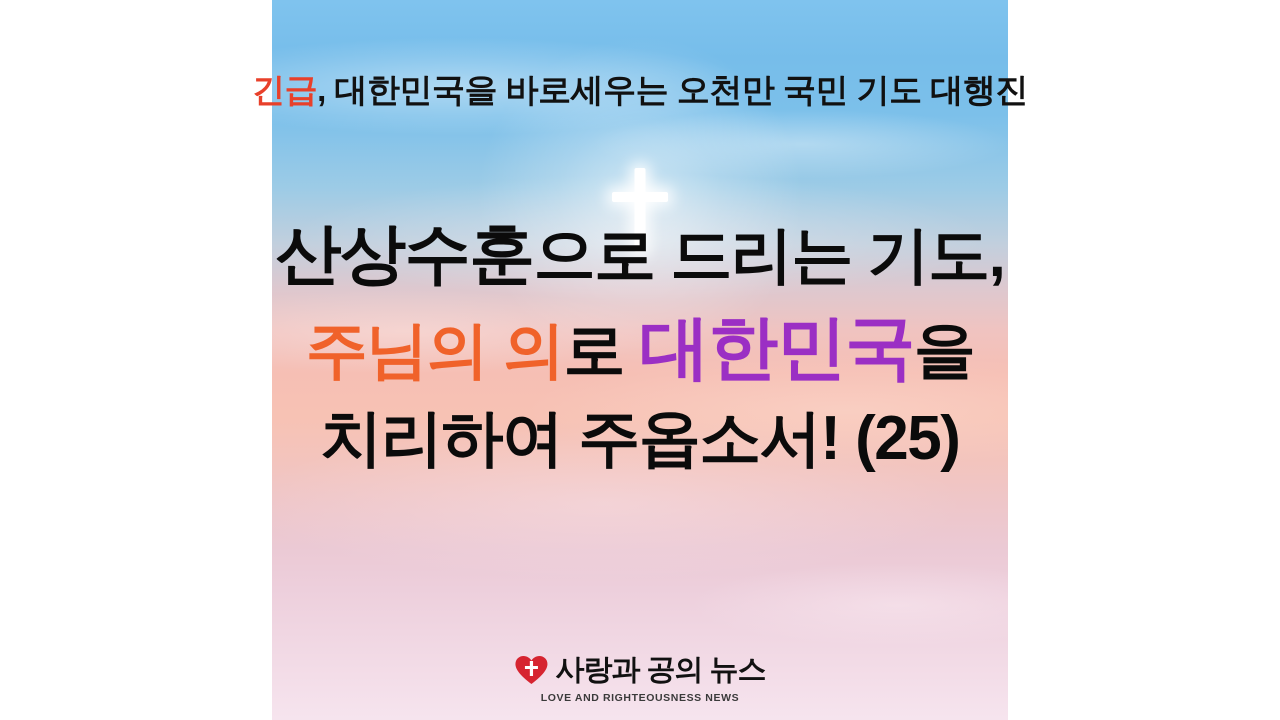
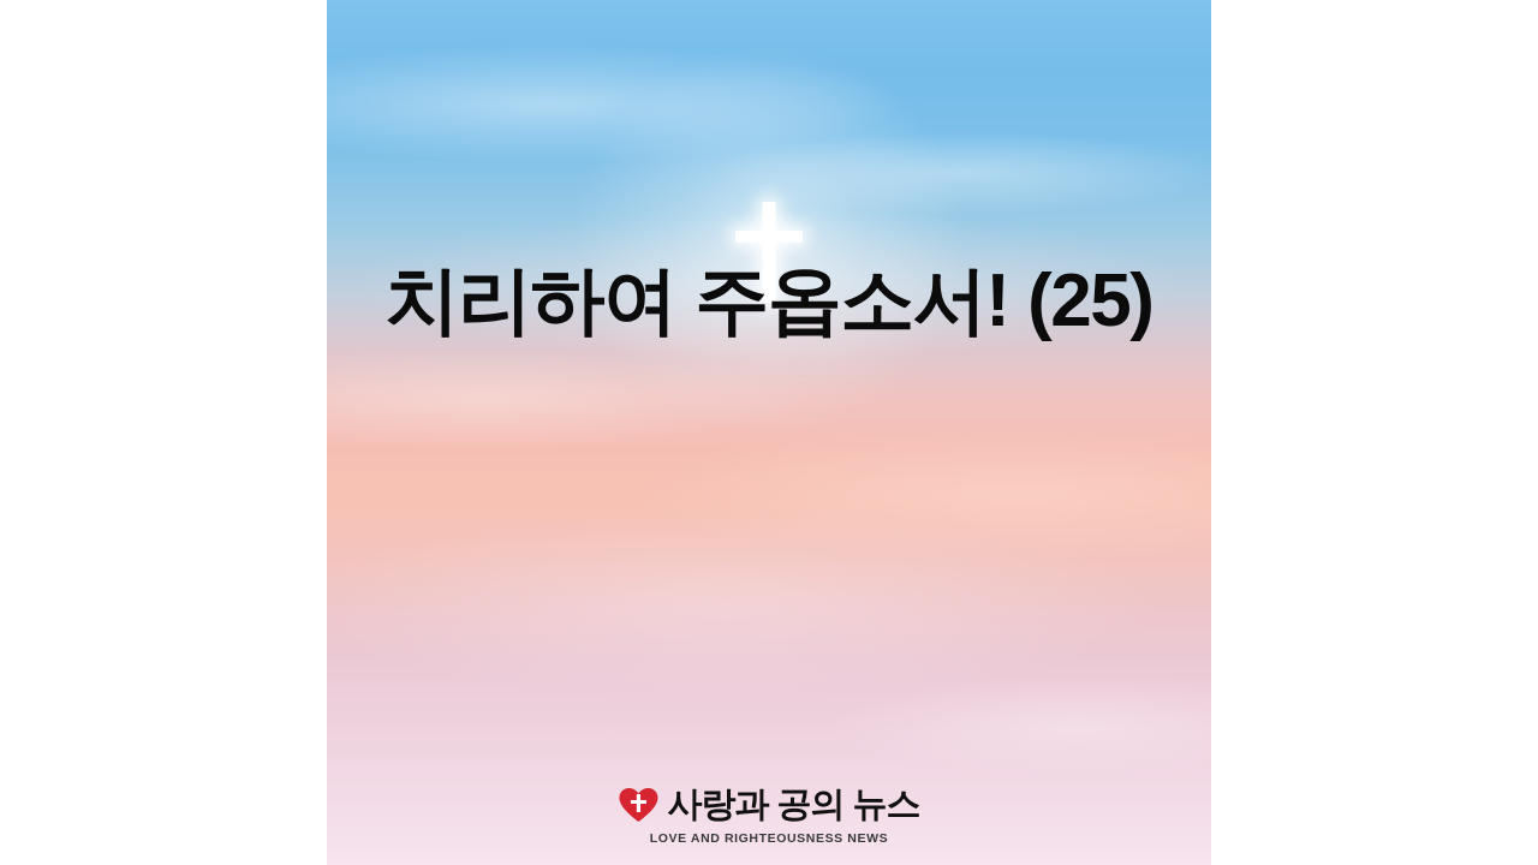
- 긴급, 대한민국을 바로세우는 오천만 국민 기도 대행진
- 산상수훈으로 드리는 기도,
- 주님의 의로 대한민국을
  치리하여 주옵소서! (25)
  사랑과 공의 뉴스
  LOVE AND RIGHTEOUSNESS NEWS
